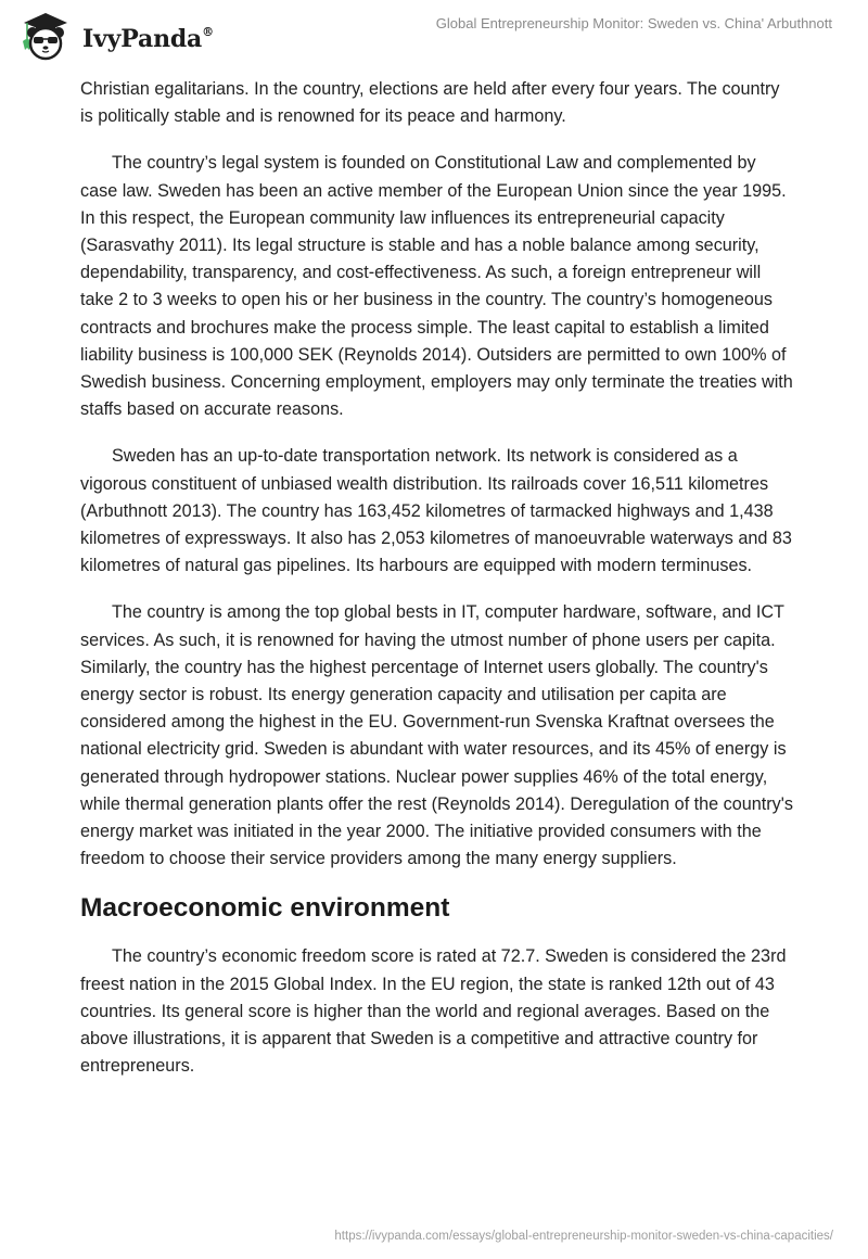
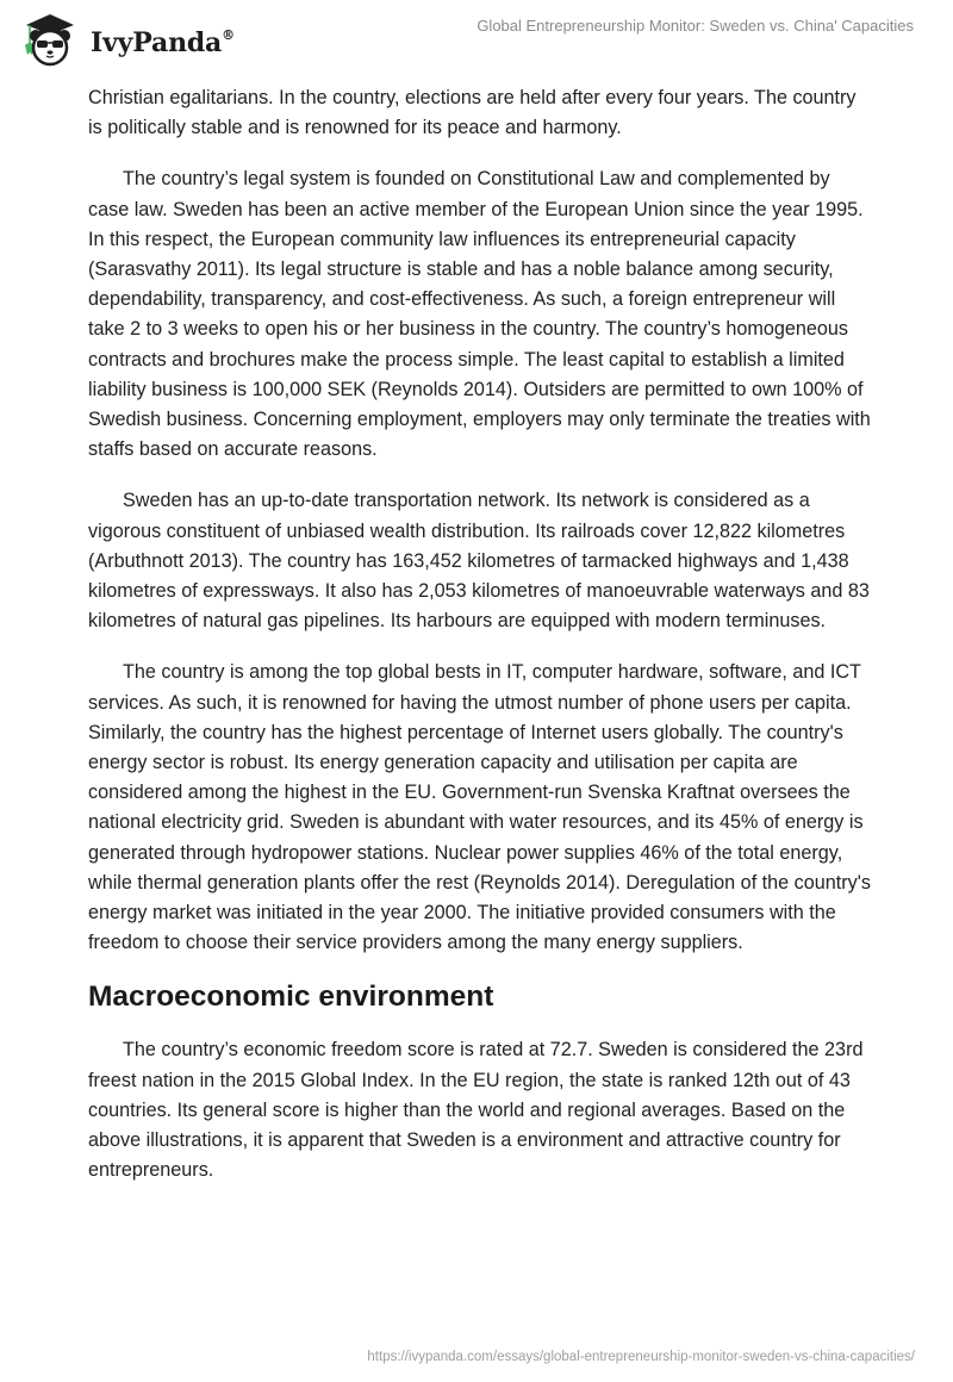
  IvyPanda®
- Global Entrepreneurship Monitor: Sweden vs. China' Arbuthnott
+ Global Entrepreneurship Monitor: Sweden vs. China' Capacities
  Christian egalitarians. In the country, elections are held after every four years. The country is politically stable and is renowned for its peace and harmony.
  The country’s legal system is founded on Constitutional Law and complemented by case law. Sweden has been an active member of the European Union since the year 1995. In this respect, the European community law influences its entrepreneurial capacity (Sarasvathy 2011). Its legal structure is stable and has a noble balance among security, dependability, transparency, and cost-effectiveness. As such, a foreign entrepreneur will take 2 to 3 weeks to open his or her business in the country. The country’s homogeneous contracts and brochures make the process simple. The least capital to establish a limited liability business is 100,000 SEK (Reynolds 2014). Outsiders are permitted to own 100% of Swedish business. Concerning employment, employers may only terminate the treaties with staffs based on accurate reasons.
- Sweden has an up-to-date transportation network. Its network is considered as a vigorous constituent of unbiased wealth distribution. Its railroads cover 16,511 kilometres (Arbuthnott 2013). The country has 163,452 kilometres of tarmacked highways and 1,438 kilometres of expressways. It also has 2,053 kilometres of manoeuvrable waterways and 83 kilometres of natural gas pipelines. Its harbours are equipped with modern terminuses.
+ Sweden has an up-to-date transportation network. Its network is considered as a vigorous constituent of unbiased wealth distribution. Its railroads cover 12,822 kilometres (Arbuthnott 2013). The country has 163,452 kilometres of tarmacked highways and 1,438 kilometres of expressways. It also has 2,053 kilometres of manoeuvrable waterways and 83 kilometres of natural gas pipelines. Its harbours are equipped with modern terminuses.
  The country is among the top global bests in IT, computer hardware, software, and ICT services. As such, it is renowned for having the utmost number of phone users per capita. Similarly, the country has the highest percentage of Internet users globally. The country's energy sector is robust. Its energy generation capacity and utilisation per capita are considered among the highest in the EU. Government-run Svenska Kraftnat oversees the national electricity grid. Sweden is abundant with water resources, and its 45% of energy is generated through hydropower stations. Nuclear power supplies 46% of the total energy, while thermal generation plants offer the rest (Reynolds 2014). Deregulation of the country's energy market was initiated in the year 2000. The initiative provided consumers with the freedom to choose their service providers among the many energy suppliers.
  Macroeconomic environment
- The country’s economic freedom score is rated at 72.7. Sweden is considered the 23rd freest nation in the 2015 Global Index. In the EU region, the state is ranked 12th out of 43 countries. Its general score is higher than the world and regional averages. Based on the above illustrations, it is apparent that Sweden is a competitive and attractive country for entrepreneurs.
+ The country’s economic freedom score is rated at 72.7. Sweden is considered the 23rd freest nation in the 2015 Global Index. In the EU region, the state is ranked 12th out of 43 countries. Its general score is higher than the world and regional averages. Based on the above illustrations, it is apparent that Sweden is a environment and attractive country for entrepreneurs.
  https://ivypanda.com/essays/global-entrepreneurship-monitor-sweden-vs-china-capacities/
